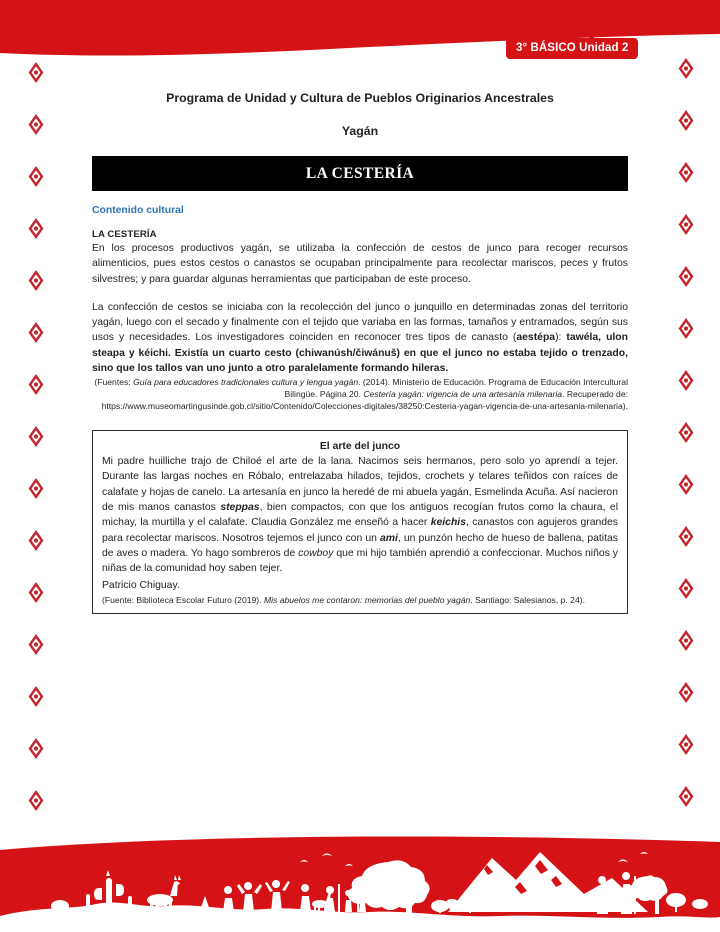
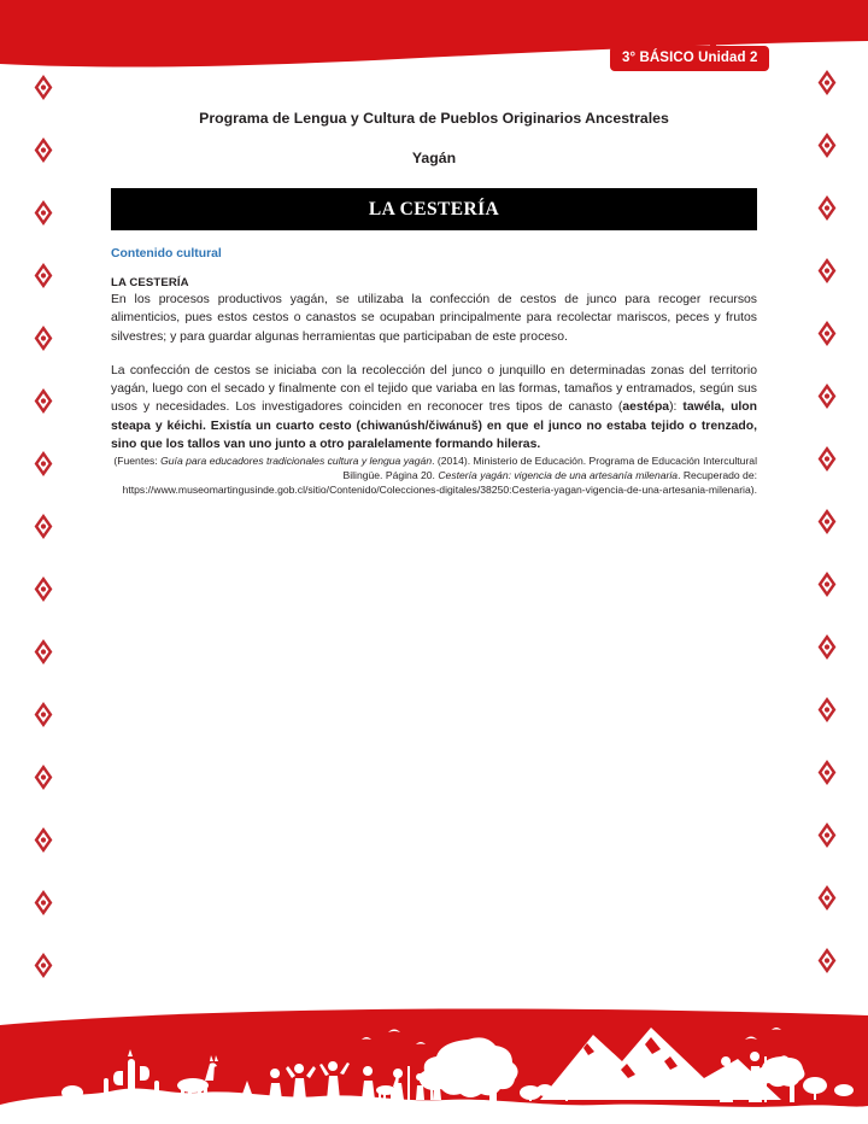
  3° BÁSICO Unidad 2
- Programa de Unidad y Cultura de Pueblos Originarios Ancestrales
+ Programa de Lengua y Cultura de Pueblos Originarios Ancestrales
  Yagán
  LA CESTERÍA
  Contenido cultural
  LA CESTERÍA
  En los procesos productivos yagán, se utilizaba la confección de cestos de junco para recoger recursos alimenticios, pues estos cestos o canastos se ocupaban principalmente para recolectar mariscos, peces y frutos silvestres; y para guardar algunas herramientas que participaban de este proceso.
  La confección de cestos se iniciaba con la recolección del junco o junquillo en determinadas zonas del territorio yagán, luego con el secado y finalmente con el tejido que variaba en las formas, tamaños y entramados, según sus usos y necesidades. Los investigadores coinciden en reconocer tres tipos de canasto (aestépa): tawéla, ulon steapa y kéichi. Existía un cuarto cesto (chiwanúsh/čiwánuš) en que el junco no estaba tejido o trenzado, sino que los tallos van uno junto a otro paralelamente formando hileras.
  (Fuentes: Guía para educadores tradicionales cultura y lengua yagán. (2014). Ministerio de Educación. Programa de Educación Intercultural Bilingüe. Página 20. Cestería yagán: vigencia de una artesanía milenaria. Recuperado de: https://www.museomartingusinde.gob.cl/sitio/Contenido/Colecciones-digitales/38250:Cesteria-yagan-vigencia-de-una-artesania-milenaria).
- El arte del junco
- Mi padre huilliche trajo de Chiloé el arte de la lana. Nacimos seis hermanos, pero solo yo aprendí a tejer. Durante las largas noches en Róbalo, entrelazaba hilados, tejidos, crochets y telares teñidos con raíces de calafate y hojas de canelo. La artesanía en junco la heredé de mi abuela yagán, Esmelinda Acuña. Así nacieron de mis manos canastos steppas, bien compactos, con que los antiguos recogían frutos como la chaura, el michay, la murtilla y el calafate. Claudia González me enseñó a hacer keichis, canastos con agujeros grandes para recolectar mariscos. Nosotros tejemos el junco con un ami, un punzón hecho de hueso de ballena, patitas de aves o madera. Yo hago sombreros de cowboy que mi hijo también aprendió a confeccionar. Muchos niños y niñas de la comunidad hoy saben tejer.
- Patricio Chiguay.
- (Fuente: Biblioteca Escolar Futuro (2019). Mis abuelos me contaron: memorias del pueblo yagán. Santiago: Salesianos, p. 24).
